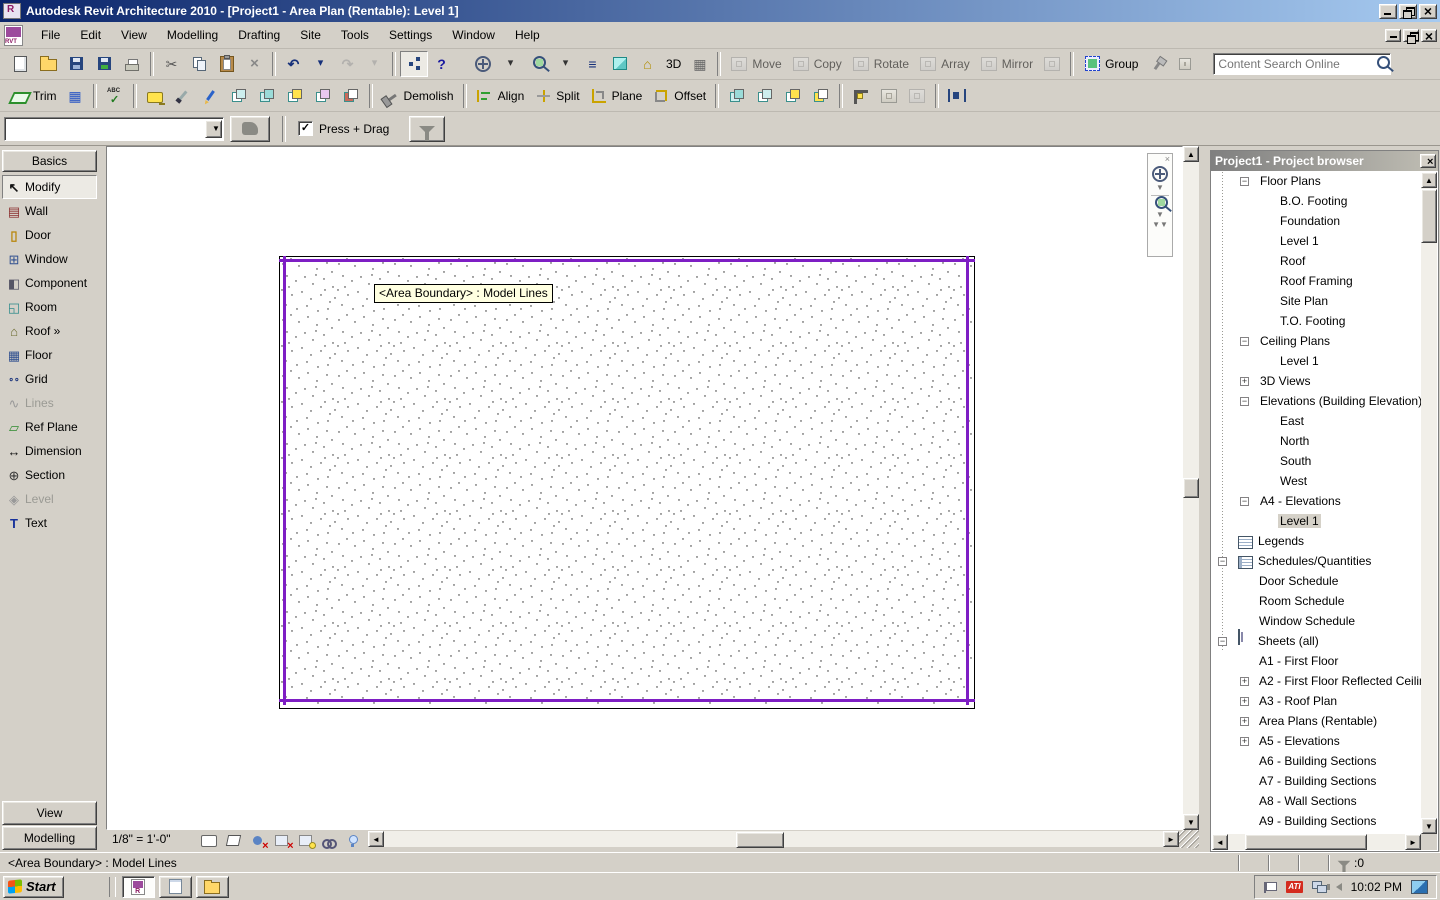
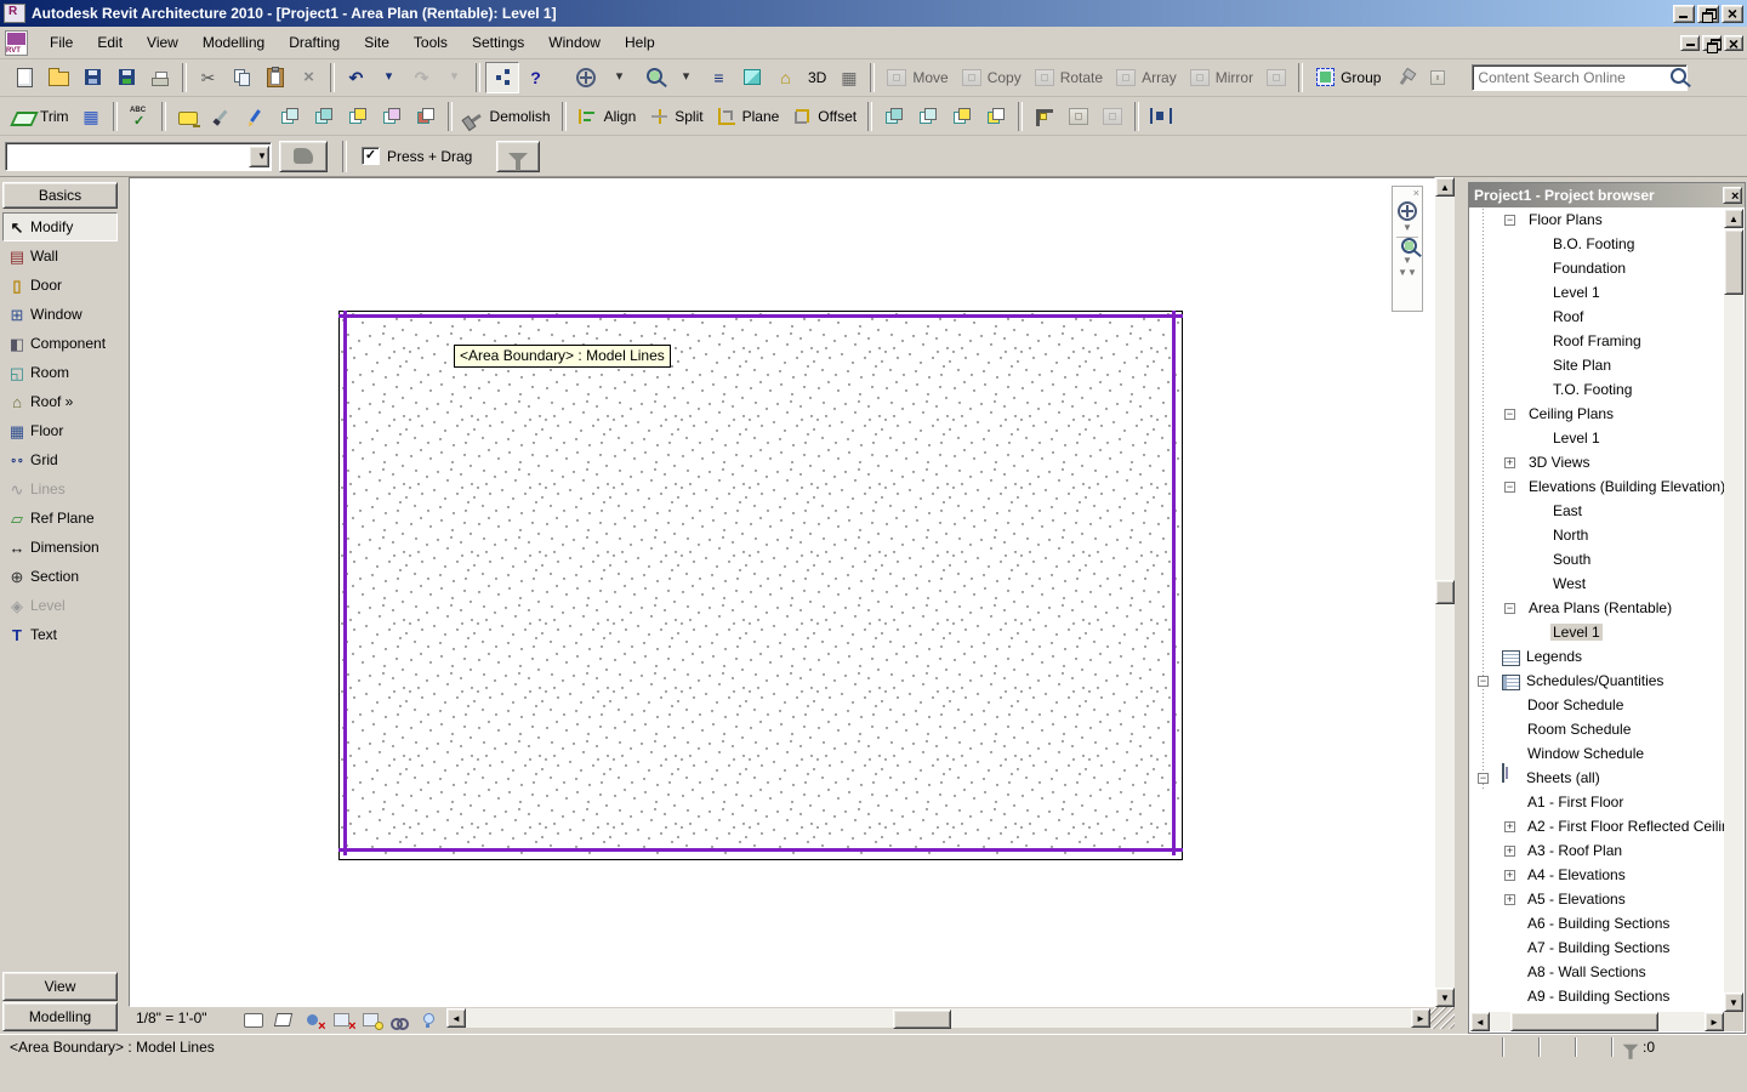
  Autodesk Revit Architecture 2010 - [Project1 - Area Plan (Rentable): Level 1]
  File Edit View Modelling Drafting Site Tools Settings Window Help
  ✂
  ×
  ↶
  ▾
  ↷
  ▾
  ?
  ▾
  ▾
  ≡
  ⌂
  3D
  ▦
  Move
  Copy
  Rotate
  Array
  Mirror
  Group
  Content Search Online
  Trim
  ▦
  Demolish
  Align
  Split
  Plane
  Offset
  ▼
  ✓
  Press + Drag
  Basics
  ↖
  Modify
  ▤
  Wall
  ▯
  Door
  ⊞
  Window
  ◧
  Component
  ◱
  Room
  ⌂
  Roof »
  ▦
  Floor
  ∘∘
  Grid
  ∿
  Lines
  ▱
  Ref Plane
  ↔
  Dimension
  ⊕
  Section
  ◈
  Level
  T
  Text
  View
  Modelling
  <Area Boundary> : Model Lines
  ×
  ▼
  ▼
  ▼▼
  ▲
  ▼
  1/8" = 1'-0"
  ◄
  ►
  Project1 - Project browser
  ×
  −
  Floor Plans
  B.O. Footing
  Foundation
  Level 1
  Roof
  Roof Framing
  Site Plan
  T.O. Footing
  −
  Ceiling Plans
  Level 1
  +
  3D Views
  −
  Elevations (Building Elevation
  East
  North
  South
  West
  −
- A4 - Elevations
+ Area Plans (Rentable)
  Level 1
  Legends
  −
  Schedules/Quantities
  Door Schedule
  Room Schedule
  Window Schedule
  −
  Sheets (all)
  A1 - First Floor
  +
  A2 - First Floor Reflected Ceili
  +
  A3 - Roof Plan
  +
- Area Plans (Rentable)
+ A4 - Elevations
  +
  A5 - Elevations
  A6 - Building Sections
  A7 - Building Sections
  A8 - Wall Sections
  A9 - Building Sections
  ▲
  ▼
  ◄
  ►
  <Area Boundary> : Model Lines
  :0
- Start
- ATI
- 10:02 PM
